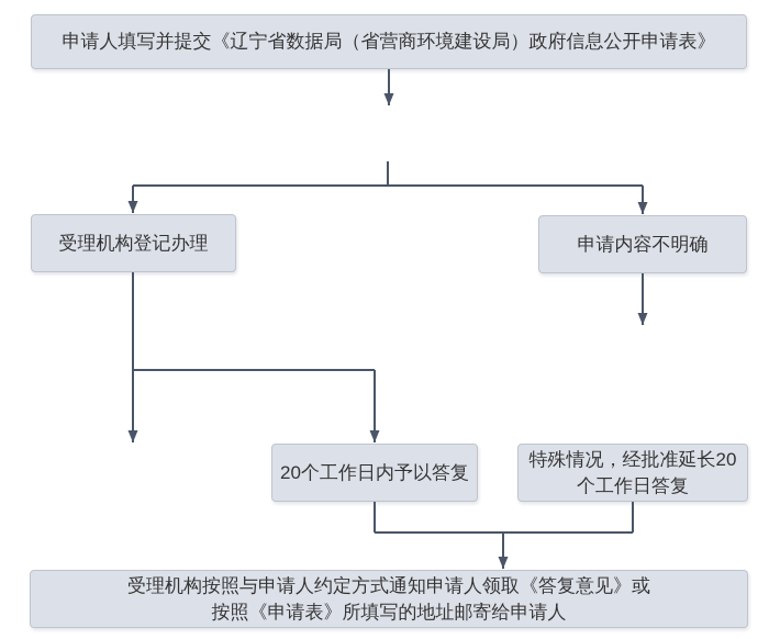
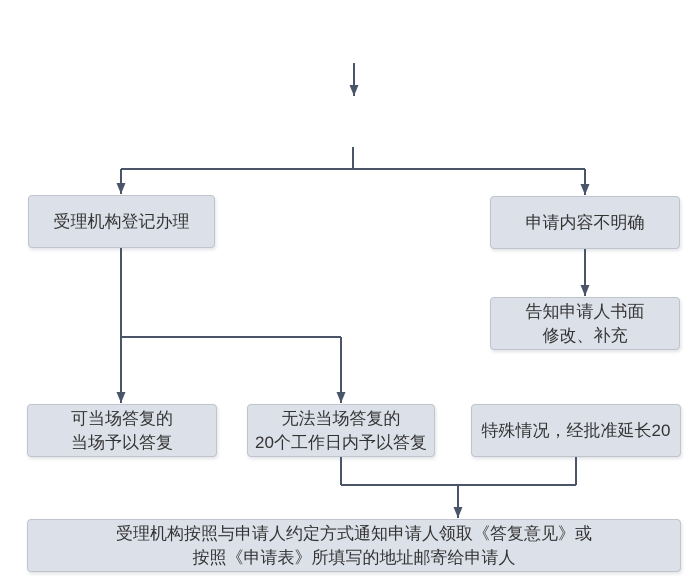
- 申请人填写并提交《辽宁省数据局（省营商环境建设局）政府信息公开申请表》
  受理机构登记办理
  申请内容不明确
+ 告知申请人书面
+ 修改、补充
+ 可当场答复的
+ 当场予以答复
+ 无法当场答复的
  20个工作日内予以答复
  特殊情况，经批准延长20
- 个工作日答复
  受理机构按照与申请人约定方式通知申请人领取《答复意见》或
  按照《申请表》所填写的地址邮寄给申请人
